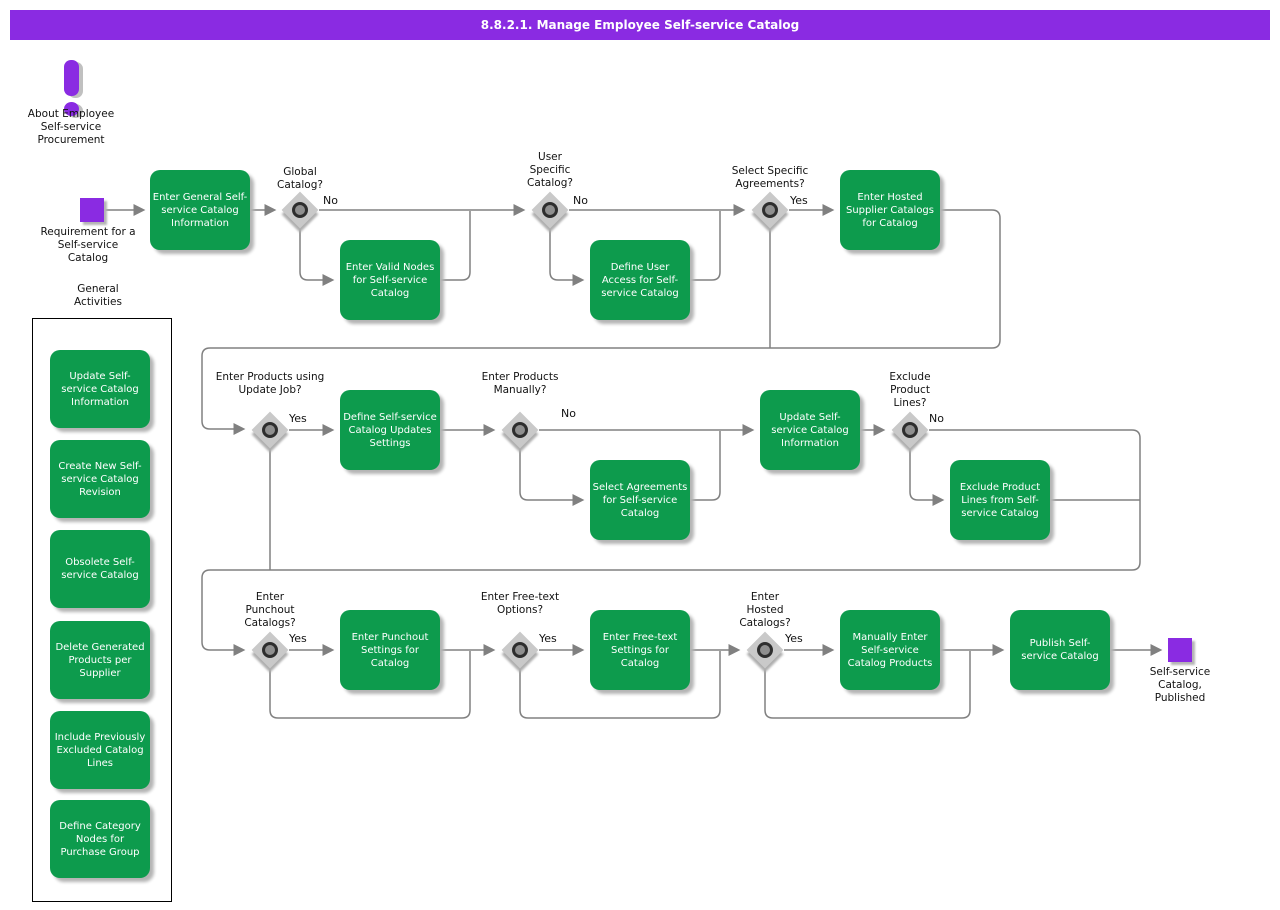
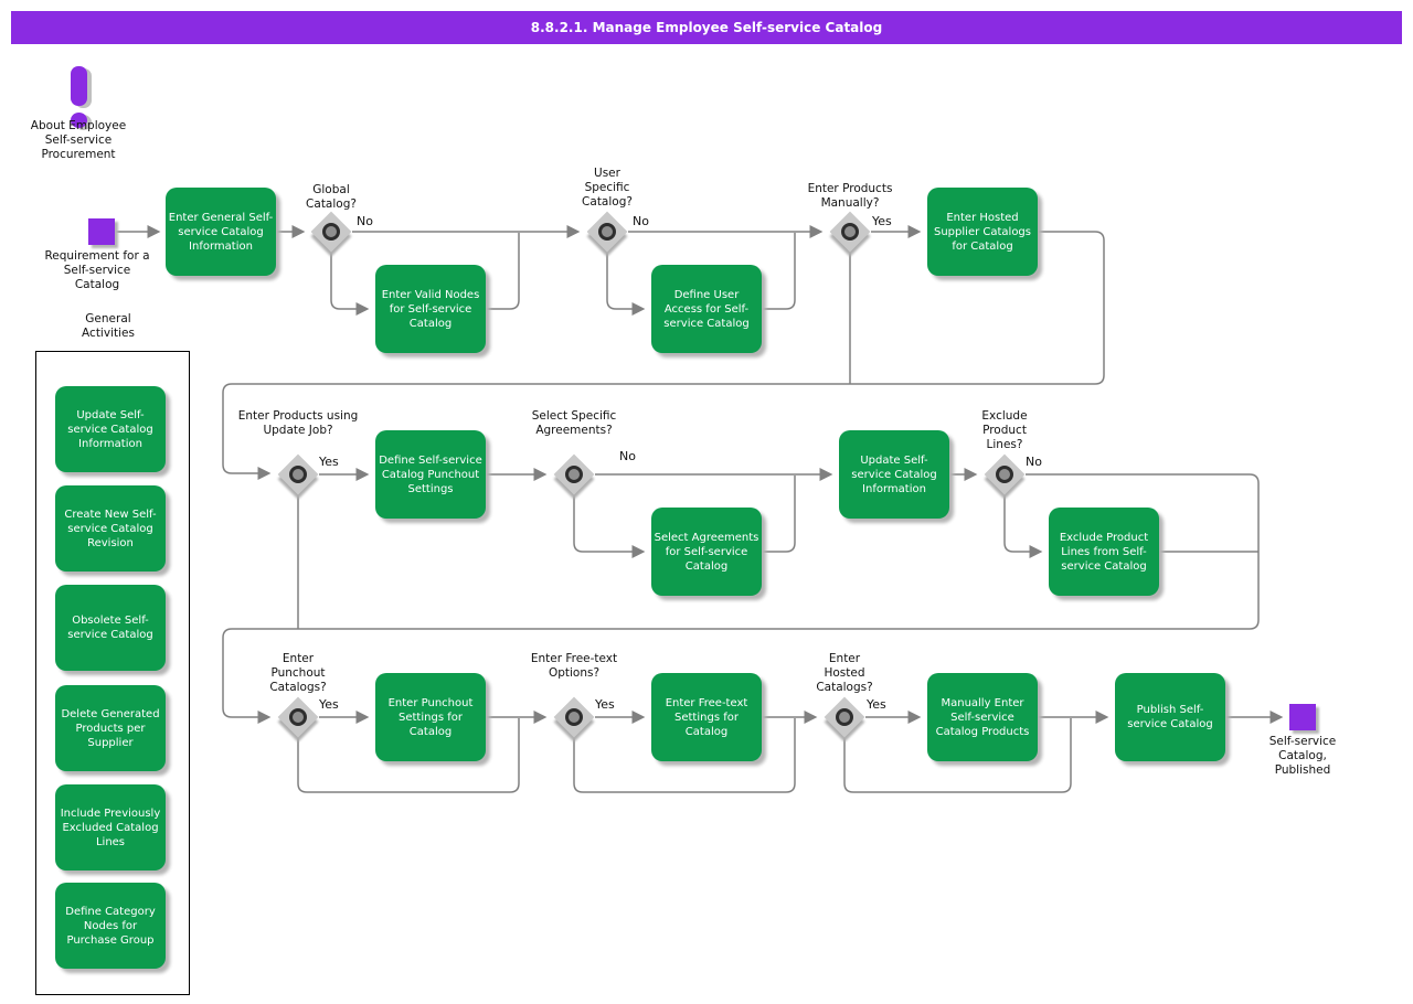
  8.8.2.1. Manage Employee Self-service Catalog
  About Employee Self-service Procurement
  Requirement for a Self-service Catalog
  Enter General Self-service Catalog Information
  Enter Valid Nodes for Self-service Catalog
  Define User Access for Self-service Catalog
  Enter Hosted Supplier Catalogs for Catalog
- Define Self-service Catalog Updates Settings
+ Define Self-service Catalog Punchout Settings
  Select Agreements for Self-service Catalog
  Update Self-service Catalog Information
  Exclude Product Lines from Self-service Catalog
  Enter Punchout Settings for Catalog
  Enter Free-text Settings for Catalog
  Manually Enter Self-service Catalog Products
  Publish Self-service Catalog
  Global Catalog?
  No
  User Specific Catalog?
  No
- Select Specific Agreements?
+ Enter Products Manually?
  Yes
  Enter Products using Update Job?
  Yes
- Enter Products Manually?
+ Select Specific Agreements?
  No
  Exclude Product Lines?
  No
  Enter Punchout Catalogs?
  Yes
  Enter Free-text Options?
  Yes
  Enter Hosted Catalogs?
  Yes
  Self-service Catalog, Published
  General Activities
  Update Self-service Catalog Information
  Create New Self-service Catalog Revision
  Obsolete Self-service Catalog
  Delete Generated Products per Supplier
  Include Previously Excluded Catalog Lines
  Define Category Nodes for Purchase Group
